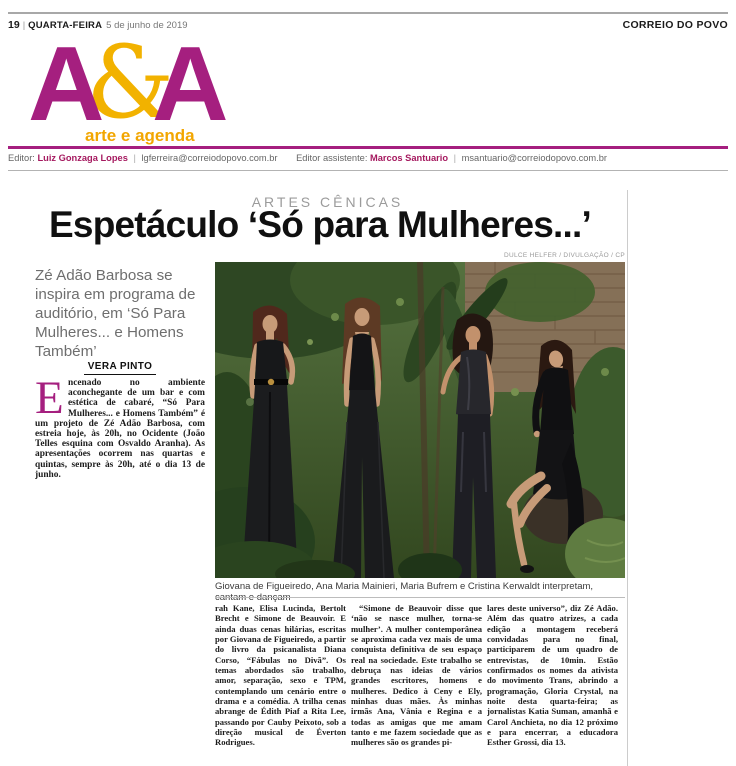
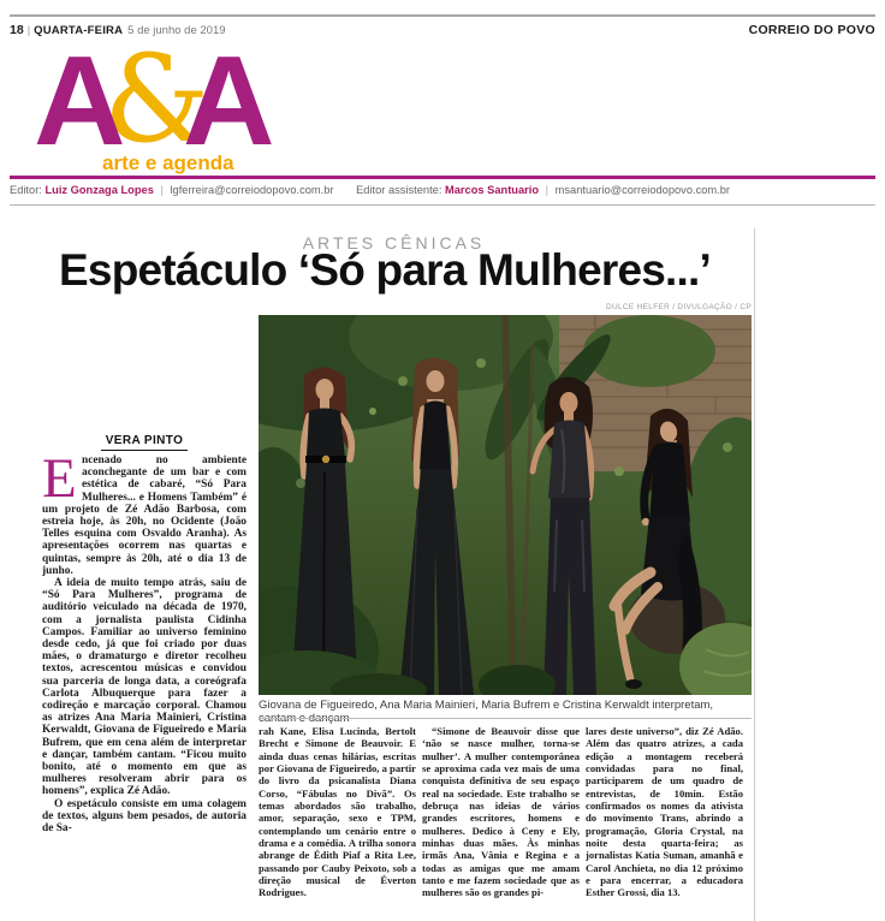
- 19 | QUARTA-FEIRA 5 de junho de 2019
+ 18 | QUARTA-FEIRA 5 de junho de 2019
  CORREIO DO POVO
  A
  &
  A
  arte e agenda
  Editor: Luiz Gonzaga Lopes | lgferreira@correiodopovo.com.br Editor assistente: Marcos Santuario | msantuario@correiodopovo.com.br
  ARTES CÊNICAS
  Espetáculo ‘Só para Mulheres...’
- Zé Adão Barbosa se inspira em programa de auditório, em ‘Só Para Mulheres... e Homens Também’
  VERA PINTO
  E
  ncenado no ambiente aconchegante de um bar e com estética de cabaré, “Só Para Mulheres... e Homens Também” é um projeto de Zé Adão Barbosa, com estreia hoje, às 20h, no Ocidente (João Telles esquina com Osvaldo Aranha). As apresentações ocorrem nas quartas e quintas, sempre às 20h, até o dia 13 de junho.
+ A ideia de muito tempo atrás, saiu de “Só Para Mulheres”, programa de auditório veiculado na década de 1970, com a jornalista paulista Cidinha Campos. Familiar ao universo feminino desde cedo, já que foi criado por duas mães, o dramaturgo e diretor recolheu textos, acrescentou músicas e convidou sua parceria de longa data, a coreógrafa Carlota Albuquerque para fazer a codireção e marcação corporal. Chamou as atrizes Ana Maria Mainieri, Cristina Kerwaldt, Giovana de Figueiredo e Maria Bufrem, que em cena além de interpretar e dançar, também cantam. “Ficou muito bonito, até o momento em que as mulheres resolveram abrir para os homens”, explica Zé Adão.
+ O espetáculo consiste em uma colagem de textos, alguns bem pesados, de autoria de Sa-
  Giovana de Figueiredo, Ana Maria Mainieri, Maria Bufrem e Cristina Kerwaldt interpretam,
- rah Kane, Elisa Lucinda, Bertolt Brecht e Simone de Beauvoir. E ainda duas cenas hilárias, escritas por Giovana de Figueiredo, a partir do livro da psicanalista Diana Corso, “Fábulas no Divã”. Os temas abordados são trabalho, amor, separação, sexo e TPM, contemplando um cenário entre o drama e a comédia. A trilha cenas abrange de Édith Piaf a Rita Lee, passando por Cauby Peixoto, sob a direção musical de Éverton Rodrigues.
+ rah Kane, Elisa Lucinda, Bertolt Brecht e Simone de Beauvoir. E ainda duas cenas hilárias, escritas por Giovana de Figueiredo, a partir do livro da psicanalista Diana Corso, “Fábulas no Divã”. Os temas abordados são trabalho, amor, separação, sexo e TPM, contemplando um cenário entre o drama e a comédia. A trilha sonora abrange de Édith Piaf a Rita Lee, passando por Cauby Peixoto, sob a direção musical de Éverton Rodrigues.
  “Simone de Beauvoir disse que ‘não se nasce mulher, torna-se mulher’. A mulher contemporânea se aproxima cada vez mais de uma conquista definitiva de seu espaço real na sociedade. Este trabalho se debruça nas ideias de vários grandes escritores, homens e mulheres. Dedico à Ceny e Ely, minhas duas mães. Às minhas irmãs Ana, Vânia e Regina e a todas as amigas que me amam tanto e me fazem sociedade que as mulheres são os grandes pi-
  lares deste universo”, diz Zé Adão. Além das quatro atrizes, a cada edição a montagem receberá convidadas para no final, participarem de um quadro de entrevistas, de 10min. Estão confirmados os nomes da ativista do movimento Trans, abrindo a programação, Gloria Crystal, na noite desta quarta-feira; as jornalistas Katia Suman, amanhã e Carol Anchieta, no dia 12 próximo e para encerrar, a educadora Esther Grossi, dia 13.
